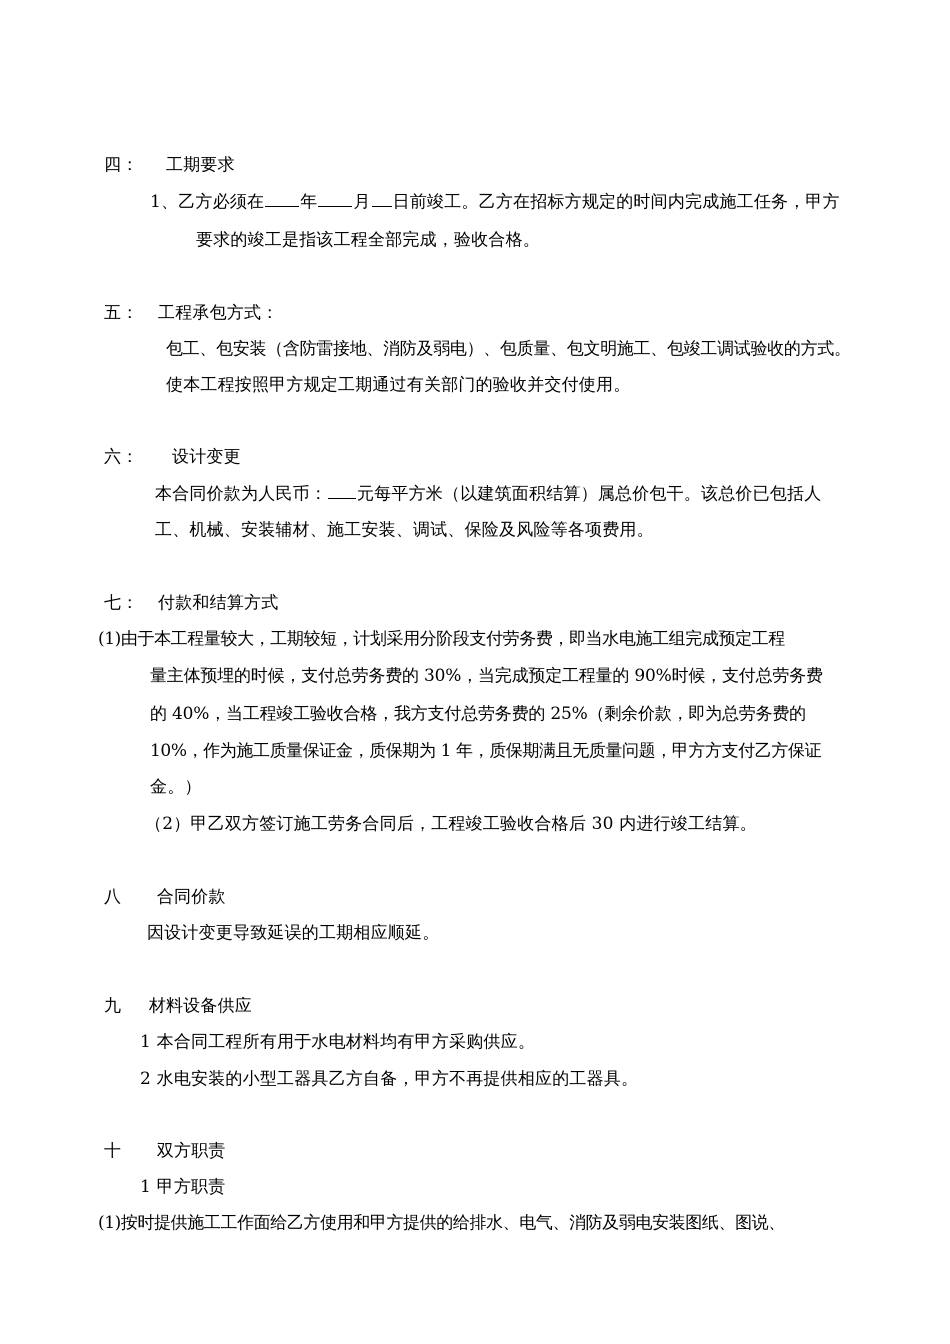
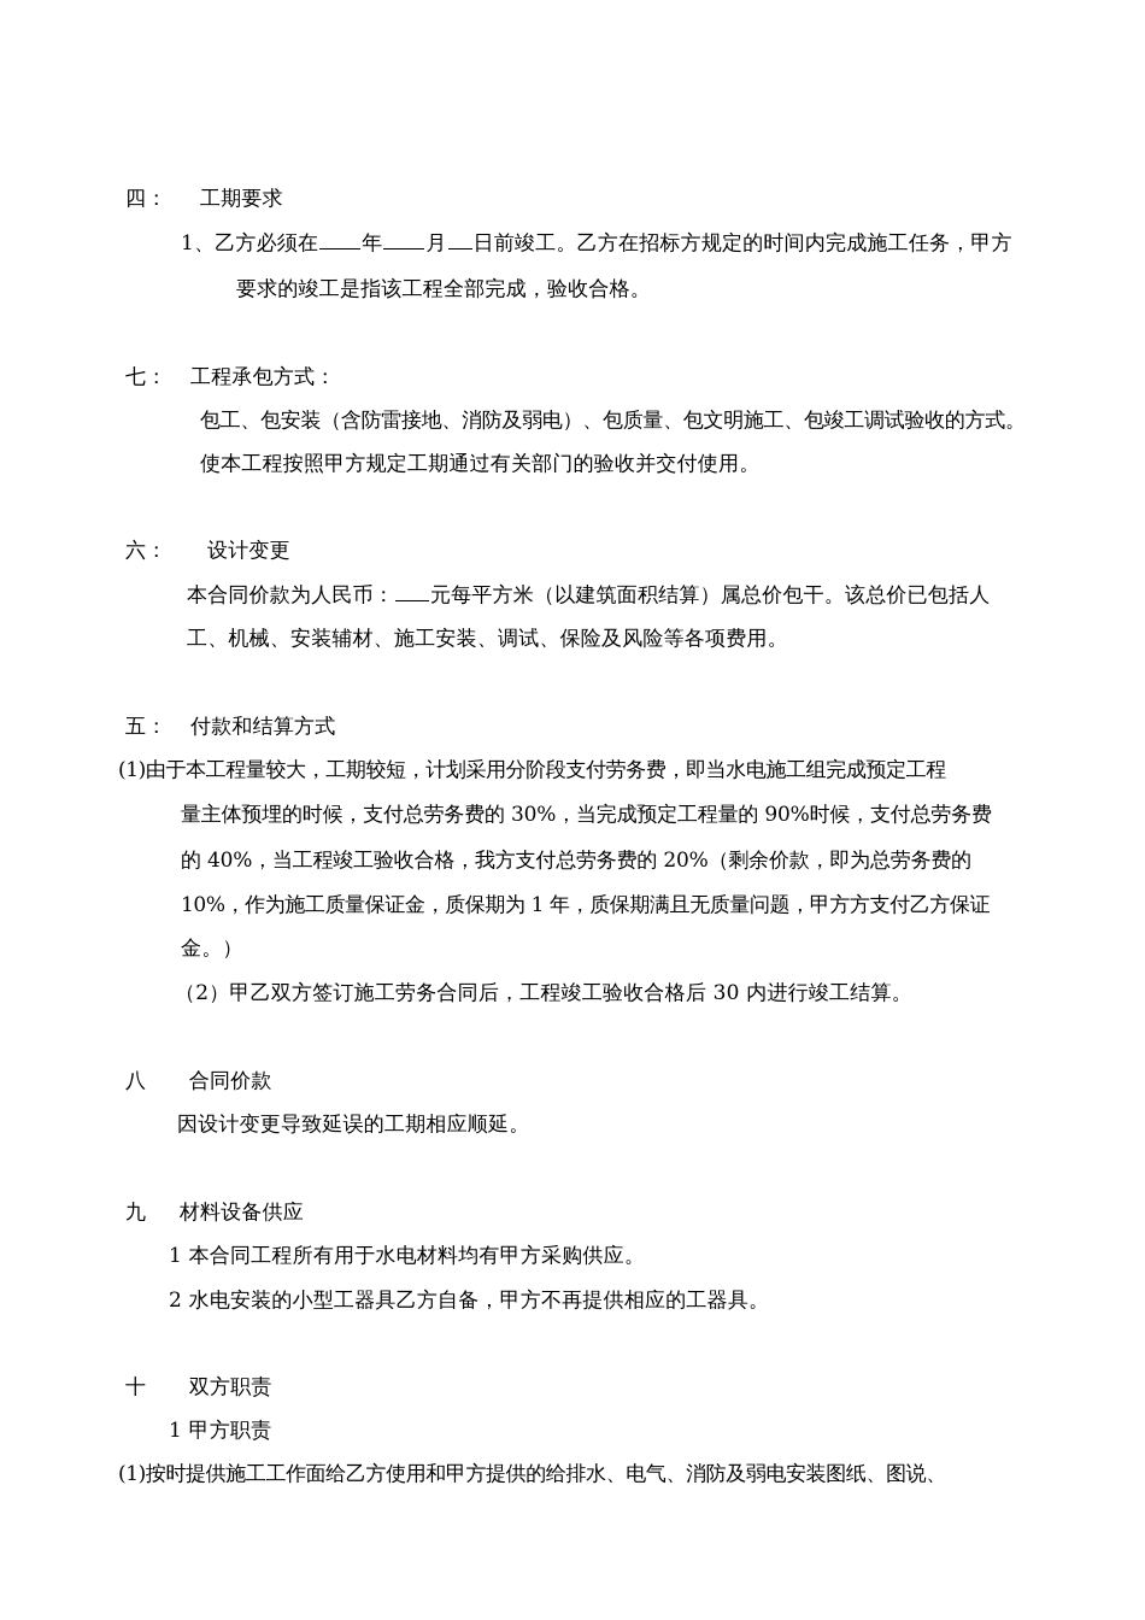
  四： 工期要求
  1、乙方必须在 年 月 日前竣工。乙方在招标方规定的时间内完成施工任务，甲方
  要求的竣工是指该工程全部完成，验收合格。
- 五： 工程承包方式：
+ 七： 工程承包方式：
  包工、包安装（含防雷接地、消防及弱电）、包质量、包文明施工、包竣工调试验收的方式。
  使本工程按照甲方规定工期通过有关部门的验收并交付使用。
  六： 设计变更
  本合同价款为人民币： 元每平方米（以建筑面积结算）属总价包干。该总价已包括人
  工、机械、安装辅材、施工安装、调试、保险及风险等各项费用。
- 七： 付款和结算方式
+ 五： 付款和结算方式
  (1)由于本工程量较大，工期较短，计划采用分阶段支付劳务费，即当水电施工组完成预定工程
  量主体预埋的时候，支付总劳务费的 30%，当完成预定工程量的 90%时候，支付总劳务费
- 的 40%，当工程竣工验收合格，我方支付总劳务费的 25%（剩余价款，即为总劳务费的
+ 的 40%，当工程竣工验收合格，我方支付总劳务费的 20%（剩余价款，即为总劳务费的
  10%，作为施工质量保证金，质保期为 1 年，质保期满且无质量问题，甲方方支付乙方保证
  金。）
  （2）甲乙双方签订施工劳务合同后，工程竣工验收合格后 30 内进行竣工结算。
  八 合同价款
  因设计变更导致延误的工期相应顺延。
  九 材料设备供应
  1 本合同工程所有用于水电材料均有甲方采购供应。
  2 水电安装的小型工器具乙方自备，甲方不再提供相应的工器具。
  十 双方职责
  1 甲方职责
  (1)按时提供施工工作面给乙方使用和甲方提供的给排水、电气、消防及弱电安装图纸、图说、
